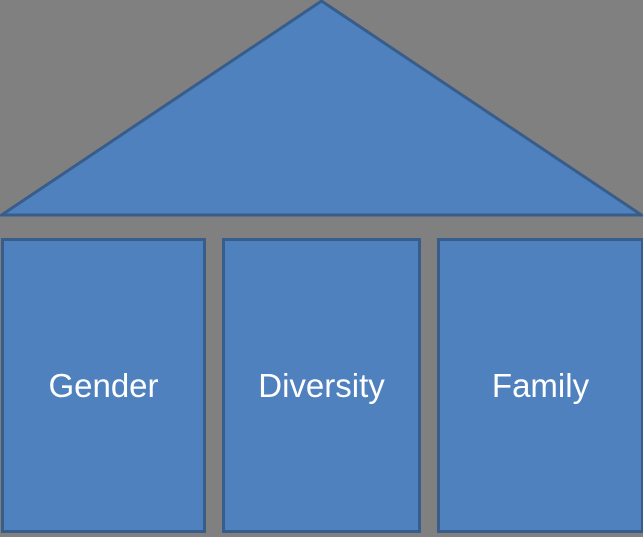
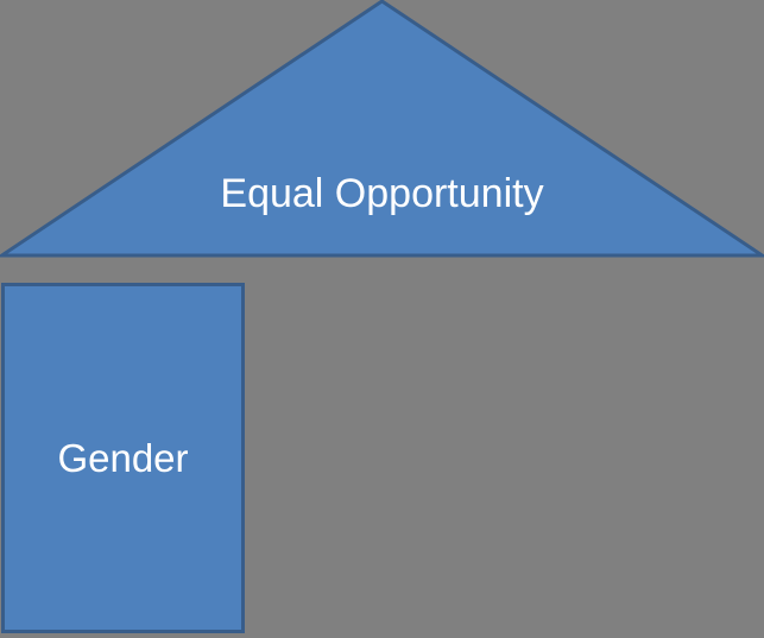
+ Equal Opportunity
  Gender
- Diversity
- Family
